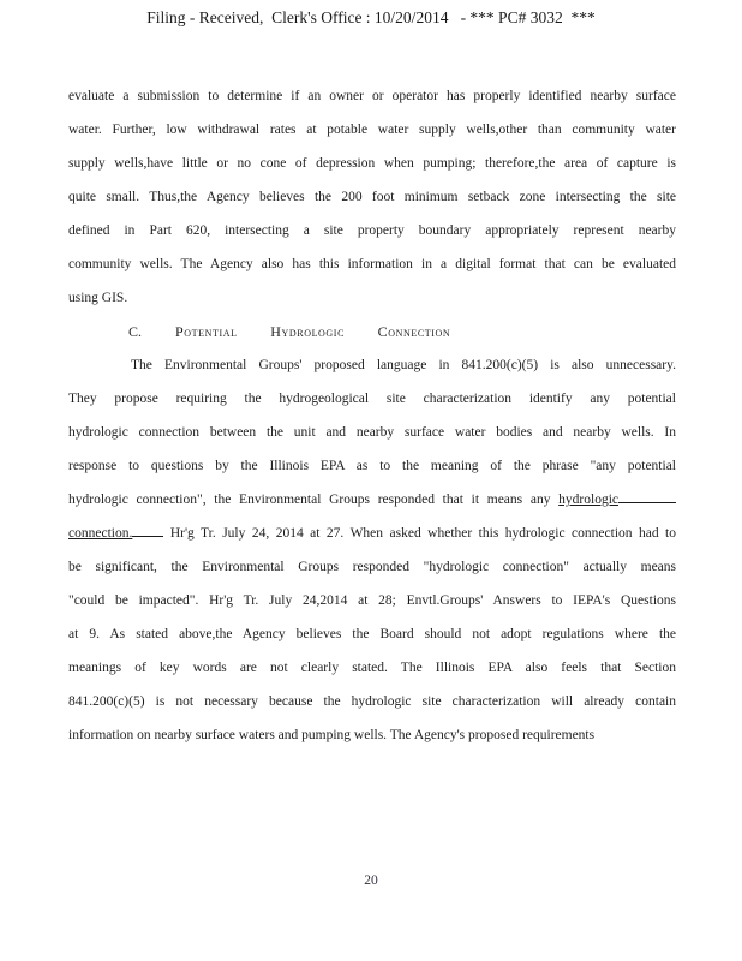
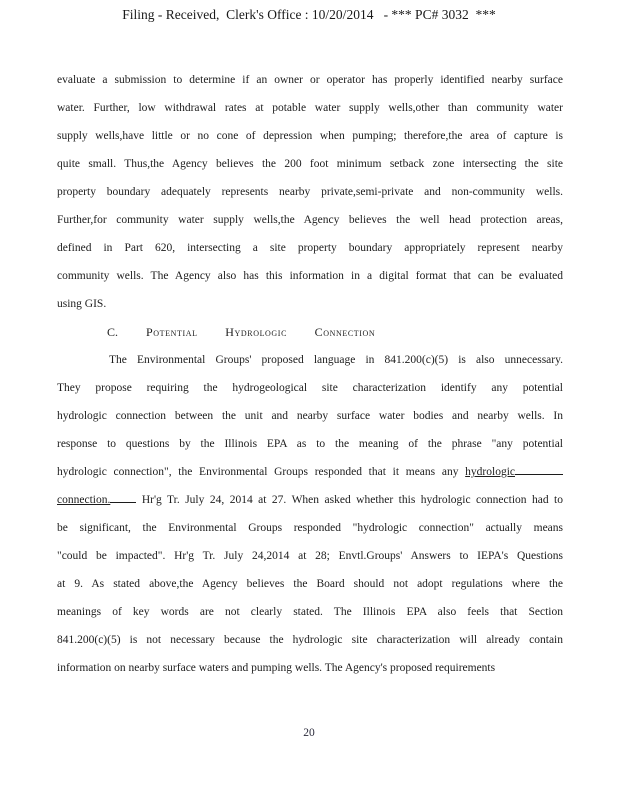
  Filing - Received, Clerk's Office : 10/20/2014 - *** PC# 3032 ***
  evaluate a submission to determine if an owner or operator has properly identified nearby surface
  water. Further, low withdrawal rates at potable water supply wells,other than community water
  supply wells,have little or no cone of depression when pumping; therefore,the area of capture is
  quite small. Thus,the Agency believes the 200 foot minimum setback zone intersecting the site
+ property boundary adequately represents nearby private,semi-private and non-community wells.
+ Further,for community water supply wells,the Agency believes the well head protection areas,
  defined in Part 620, intersecting a site property boundary appropriately represent nearby
  community wells. The Agency also has this information in a digital format that can be evaluated
  using GIS.
  C. Potential Hydrologic Connection
  The Environmental Groups' proposed language in 841.200(c)(5) is also unnecessary.
  They propose requiring the hydrogeological site characterization identify any potential
  hydrologic connection between the unit and nearby surface water bodies and nearby wells. In
  response to questions by the Illinois EPA as to the meaning of the phrase "any potential
  hydrologic connection", the Environmental Groups responded that it means any hydrologic
  connection. Hr'g Tr. July 24, 2014 at 27. When asked whether this hydrologic connection had to
  be significant, the Environmental Groups responded "hydrologic connection" actually means
  "could be impacted". Hr'g Tr. July 24,2014 at 28; Envtl.Groups' Answers to IEPA's Questions
  at 9. As stated above,the Agency believes the Board should not adopt regulations where the
  meanings of key words are not clearly stated. The Illinois EPA also feels that Section
  841.200(c)(5) is not necessary because the hydrologic site characterization will already contain
  information on nearby surface waters and pumping wells. The Agency's proposed requirements
  20
